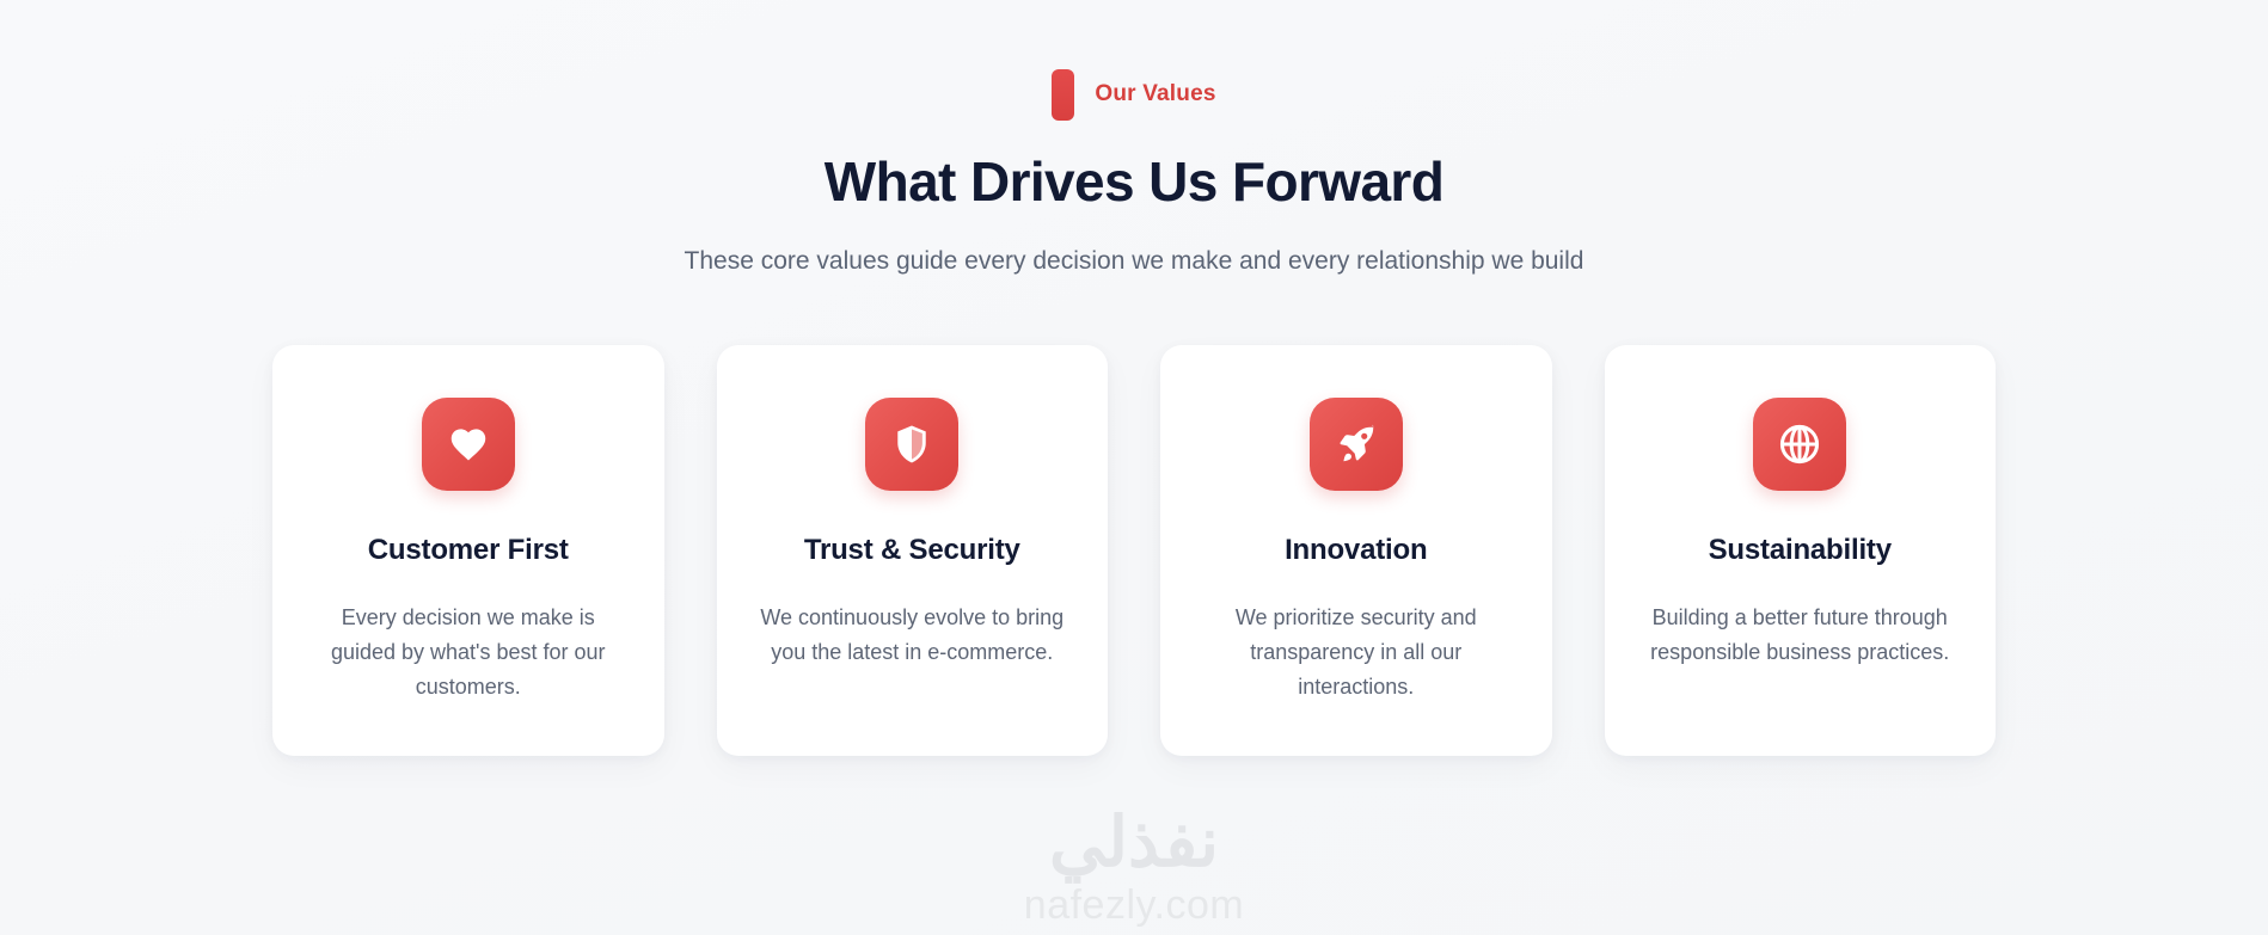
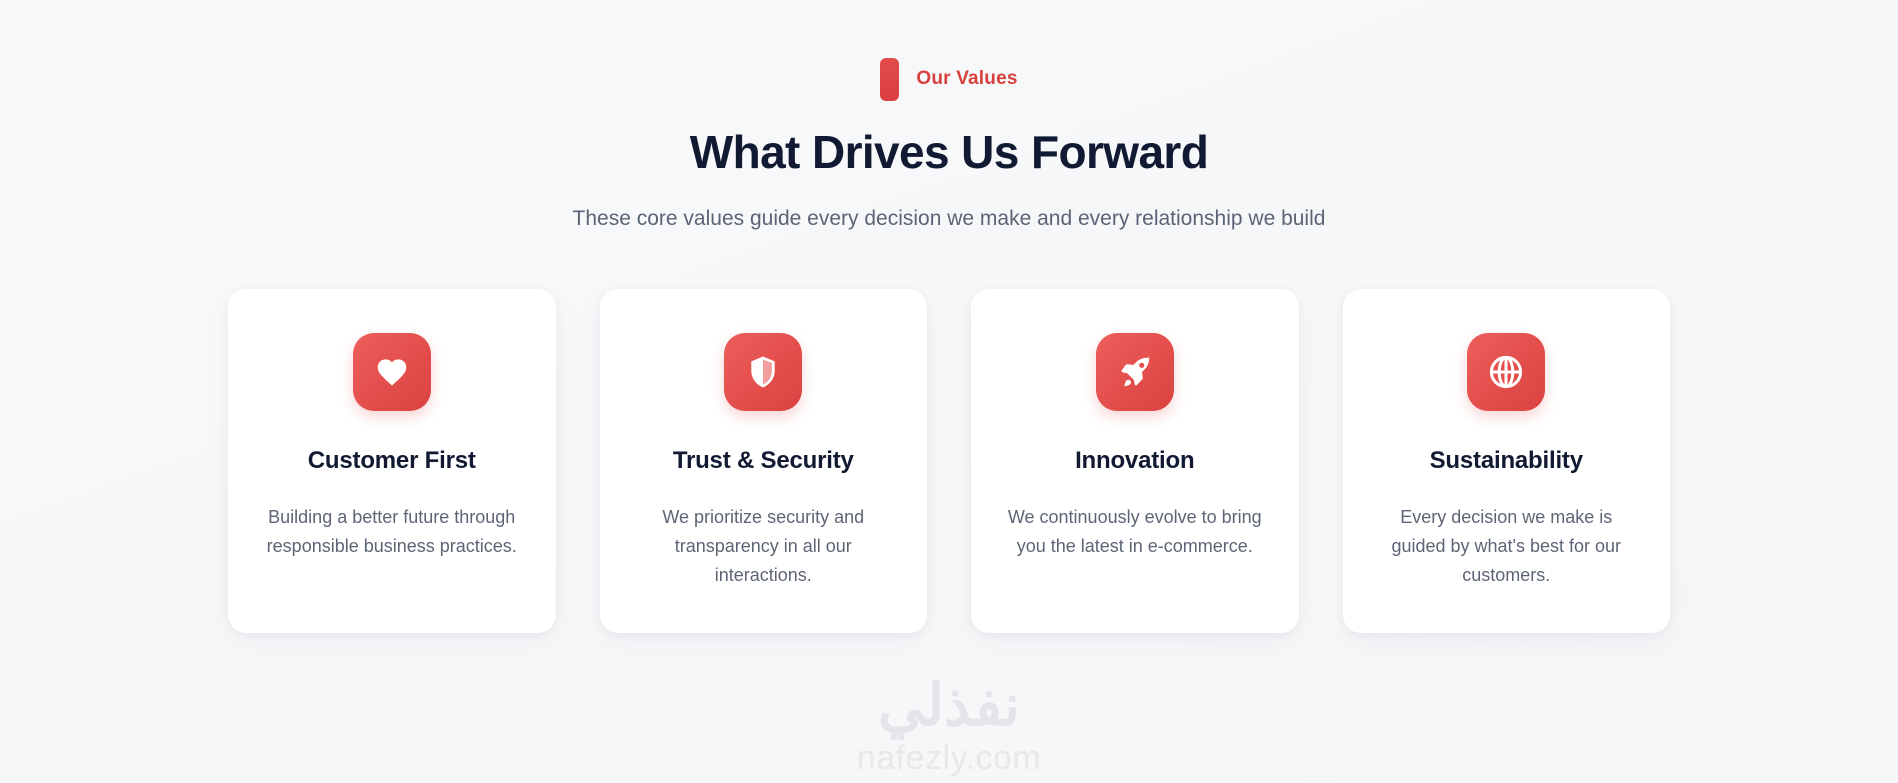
  Our Values
  What Drives Us Forward
  These core values guide every decision we make and every relationship we build
  Customer First
- Every decision we make is guided by what's best for our customers.
+ Building a better future through responsible business practices.
  Trust & Security
- We continuously evolve to bring you the latest in e-commerce.
+ We prioritize security and transparency in all our interactions.
  Innovation
- We prioritize security and transparency in all our interactions.
+ We continuously evolve to bring you the latest in e-commerce.
  Sustainability
- Building a better future through responsible business practices.
+ Every decision we make is guided by what's best for our customers.
